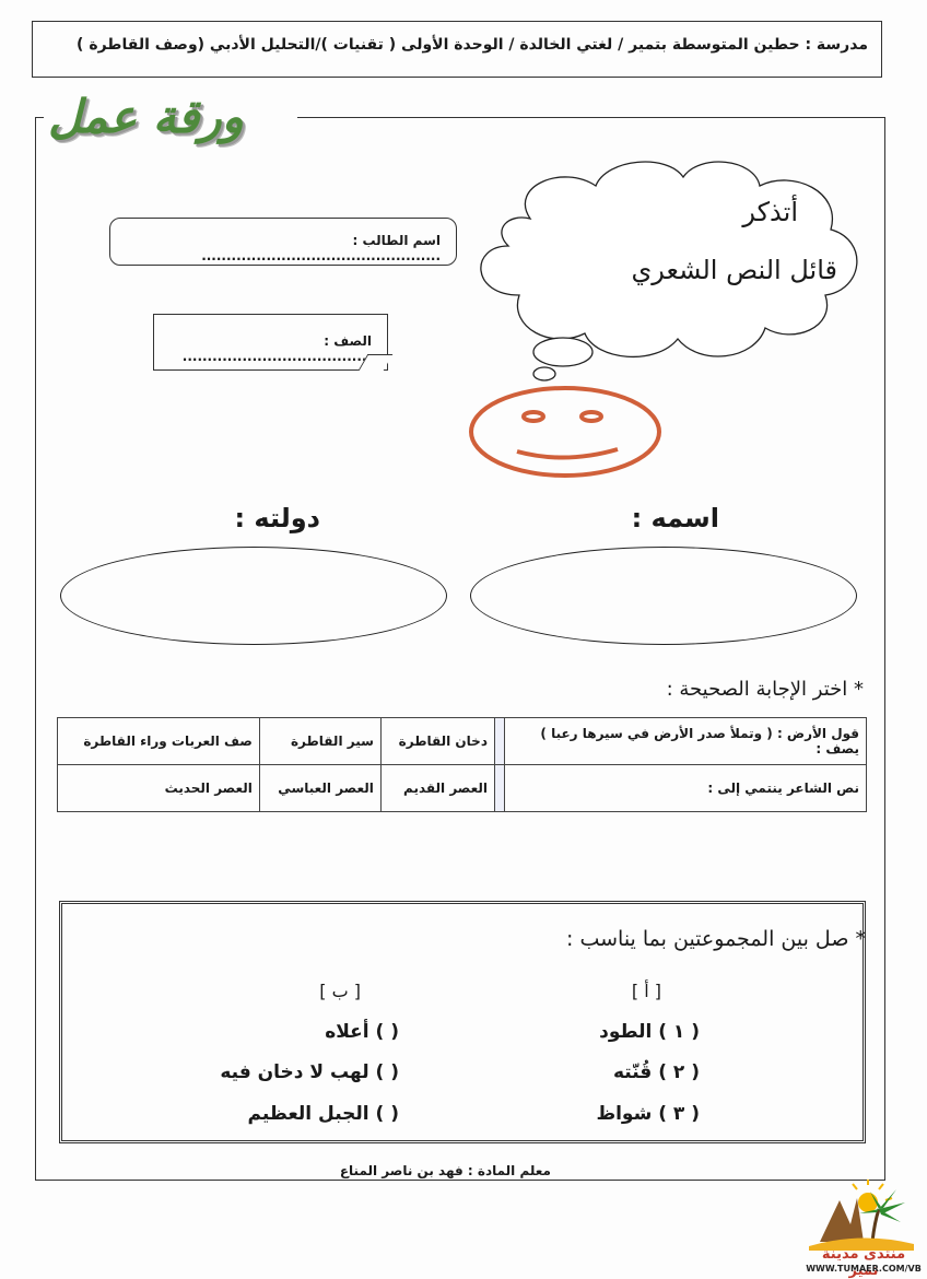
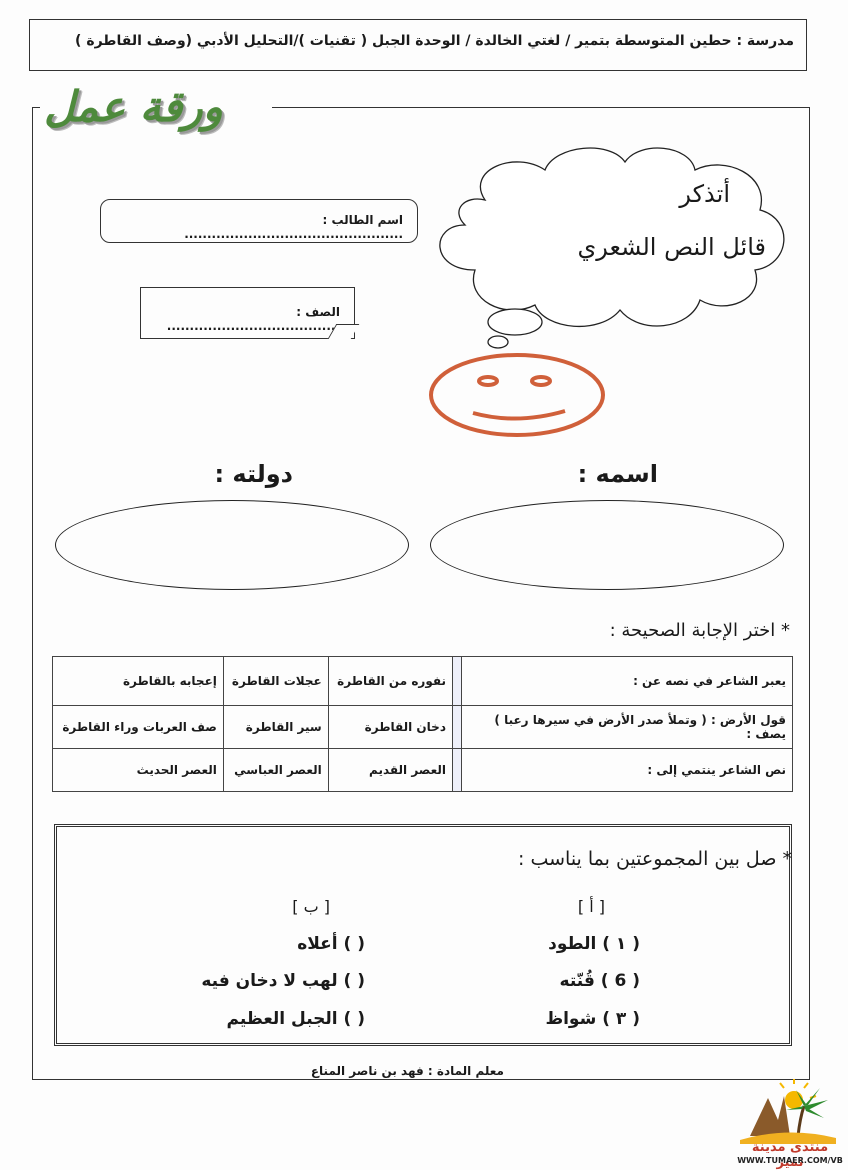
- مدرسة : حطين المتوسطة بتمير / لغتي الخالدة / الوحدة الأولى ( تقنيات )/التحليل الأدبي (وصف القاطرة )
+ مدرسة : حطين المتوسطة بتمير / لغتي الخالدة / الوحدة الجبل ( تقنيات )/التحليل الأدبي (وصف القاطرة )
  ورقة عمل
  اسم الطالب : ................................................
  الصف :.....................................
  أتذكر
  قائل النص الشعري
  اسمه :
  دولته :
  * اختر الإجابة الصحيحة :
+ يعبر الشاعر في نصه عن :		نفوره من القاطرة	عجلات القاطرة	إعجابه بالقاطرة
  قول الأرض : ( وتملأ صدر الأرض في سيرها رعبا ) يصف :		دخان القاطرة	سير القاطرة	صف العربات وراء القاطرة
  نص الشاعر ينتمي إلى :		العصر القديم	العصر العباسي	العصر الحديث
  * صل بين المجموعتين بما يناسب :
  [ أ ]
  [ ب ]
  ( ١ ) الطود
- ( ٢ ) قُنّته
+ ( 6 ) قُنّته
  ( ٣ ) شواظ
  ( ) أعلاه
  ( ) لهب لا دخان فيه
  ( ) الجبل العظيم
  معلم المادة : فهد بن ناصر المناع
  منتدى مدينة تمير
  WWW.TUMAER.COM/VB
